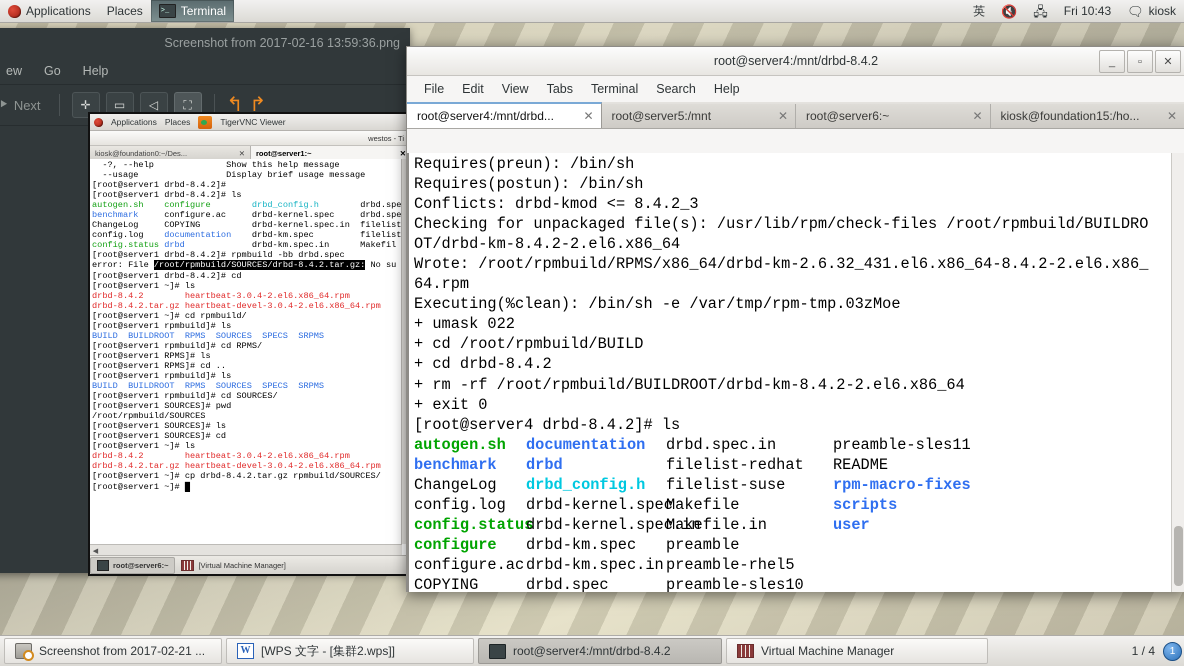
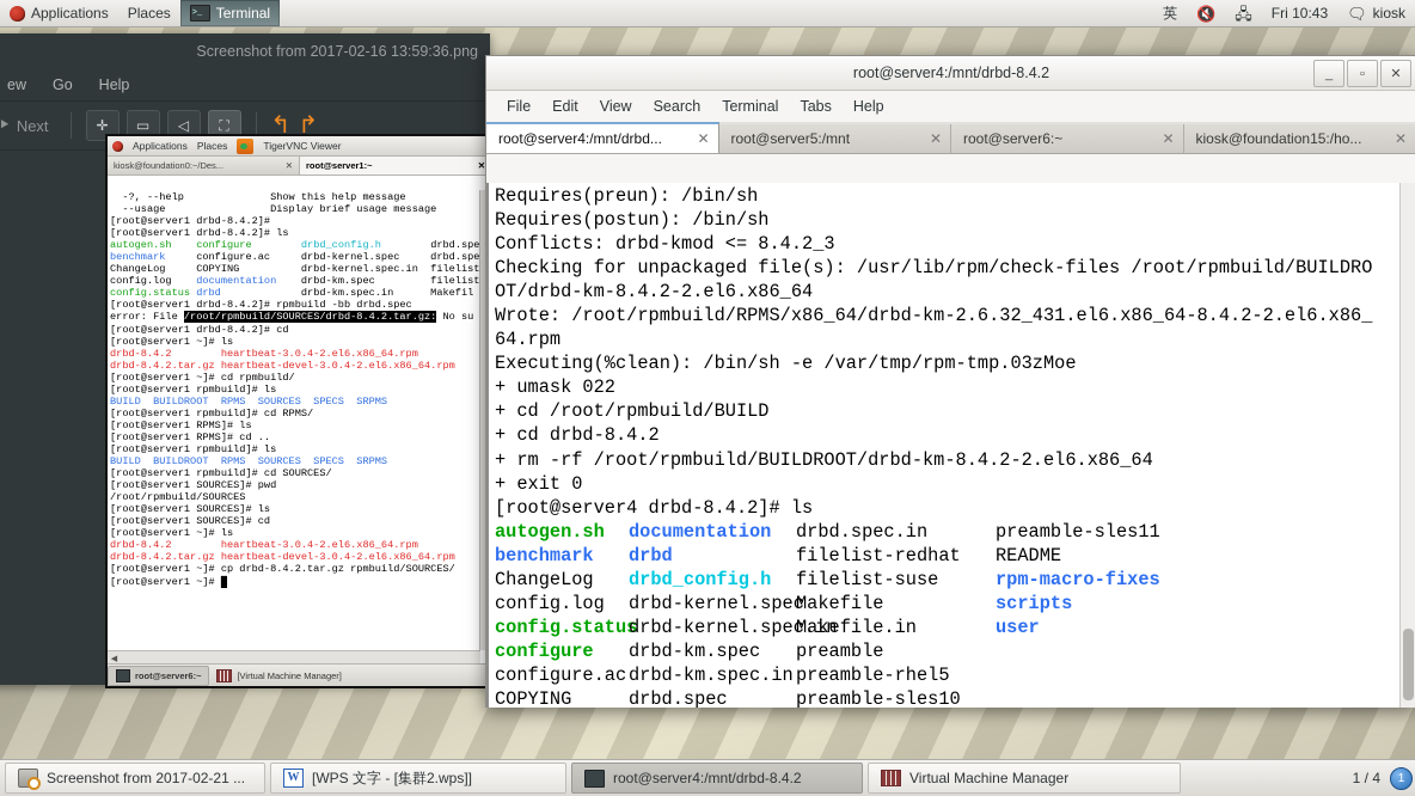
  Applications
  Places
  >_
  Terminal
  英
  🔇
  🖧
  Fri 10:43
  🗨
  kiosk
  Screenshot from 2017-02-16 13:59:36.png
  ew
  Go
  Help
  Next
  ✛
  ▭
  ◁
  ⛶
  ↰
  ↱
  Applications
  Places
  TigerVNC Viewer
- westos - Ti
  kiosk@foundation0:~/Des...
  ✕
  root@server1:~
  ✕
  -?, --help Show this help message
  --usage Display brief usage message
  [root@server1 drbd-8.4.2]#
  [root@server1 drbd-8.4.2]# ls
  autogen.sh configure drbd_config.h drbd.spe
  benchmark configure.ac drbd-kernel.spec drbd.spe
  ChangeLog COPYING drbd-kernel.spec.in filelist
  config.log documentation drbd-km.spec filelist
  config.status drbd drbd-km.spec.in Makefil
  [root@server1 drbd-8.4.2]# rpmbuild -bb drbd.spec
  error: File /root/rpmbuild/SOURCES/drbd-8.4.2.tar.gz: No su
  [root@server1 drbd-8.4.2]# cd
  [root@server1 ~]# ls
  drbd-8.4.2 heartbeat-3.0.4-2.el6.x86_64.rpm drbd-8.4.2.tar.gz heartbeat-devel-3.0.4-2.el6.x86_64.rpm
  [root@server1 ~]# cd rpmbuild/
  [root@server1 rpmbuild]# ls
  BUILD BUILDROOT RPMS SOURCES SPECS SRPMS
  [root@server1 rpmbuild]# cd RPMS/
  [root@server1 RPMS]# ls
  [root@server1 RPMS]# cd ..
  [root@server1 rpmbuild]# ls
  BUILD BUILDROOT RPMS SOURCES SPECS SRPMS
  [root@server1 rpmbuild]# cd SOURCES/
  [root@server1 SOURCES]# pwd
  /root/rpmbuild/SOURCES
  [root@server1 SOURCES]# ls
  [root@server1 SOURCES]# cd
  [root@server1 ~]# ls
  drbd-8.4.2 heartbeat-3.0.4-2.el6.x86_64.rpm drbd-8.4.2.tar.gz heartbeat-devel-3.0.4-2.el6.x86_64.rpm
  [root@server1 ~]# cp drbd-8.4.2.tar.gz rpmbuild/SOURCES/
  [root@server1 ~]# █
  root@server6:~
  [Virtual Machine Manager]
  root@server4:/mnt/drbd-8.4.2
  _
  ▫
  ✕
  File
  Edit
  View
- Tabs
+ Search
  Terminal
- Search
+ Tabs
  Help
  root@server4:/mnt/drbd...
  ✕
  root@server5:/mnt
  ✕
  root@server6:~
  ✕
  kiosk@foundation15:/ho...
  ✕
  Requires(preun): /bin/sh
  Requires(postun): /bin/sh
  Conflicts: drbd-kmod <= 8.4.2_3
  Checking for unpackaged file(s): /usr/lib/rpm/check-files /root/rpmbuild/BUILDRO
  OT/drbd-km-8.4.2-2.el6.x86_64
  Wrote: /root/rpmbuild/RPMS/x86_64/drbd-km-2.6.32_431.el6.x86_64-8.4.2-2.el6.x86_
  64.rpm
  Executing(%clean): /bin/sh -e /var/tmp/rpm-tmp.03zMoe
  + umask 022
  + cd /root/rpmbuild/BUILD
  + cd drbd-8.4.2
  + rm -rf /root/rpmbuild/BUILDROOT/drbd-km-8.4.2-2.el6.x86_64
  + exit 0
  [root@server4 drbd-8.4.2]# ls
  autogen.sh documentation drbd.spec.in preamble-sles11 benchmark drbd filelist-redhat README ChangeLog drbd_config.h filelist-suse rpm-macro-fixes config.log drbd-kernel.specMakefile scripts config.statusdrbd-kernel.spec.inMakefile.in user configure drbd-km.spec preamble configure.acdrbd-km.spec.in preamble-rhel5 COPYING drbd.spec preamble-sles10
  Screenshot from 2017-02-21 ...
  W
  [WPS 文字 - [集群2.wps]]
  root@server4:/mnt/drbd-8.4.2
  Virtual Machine Manager
  1 / 4
  1
